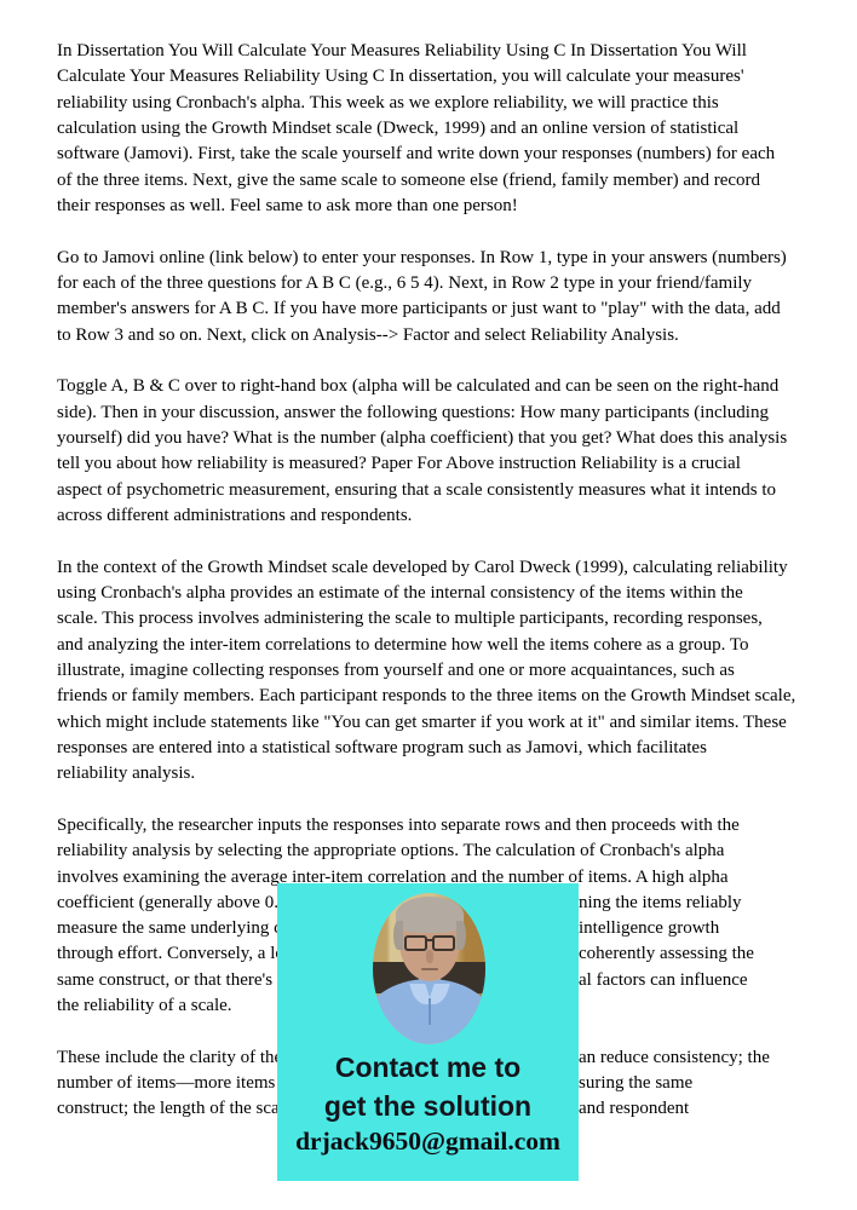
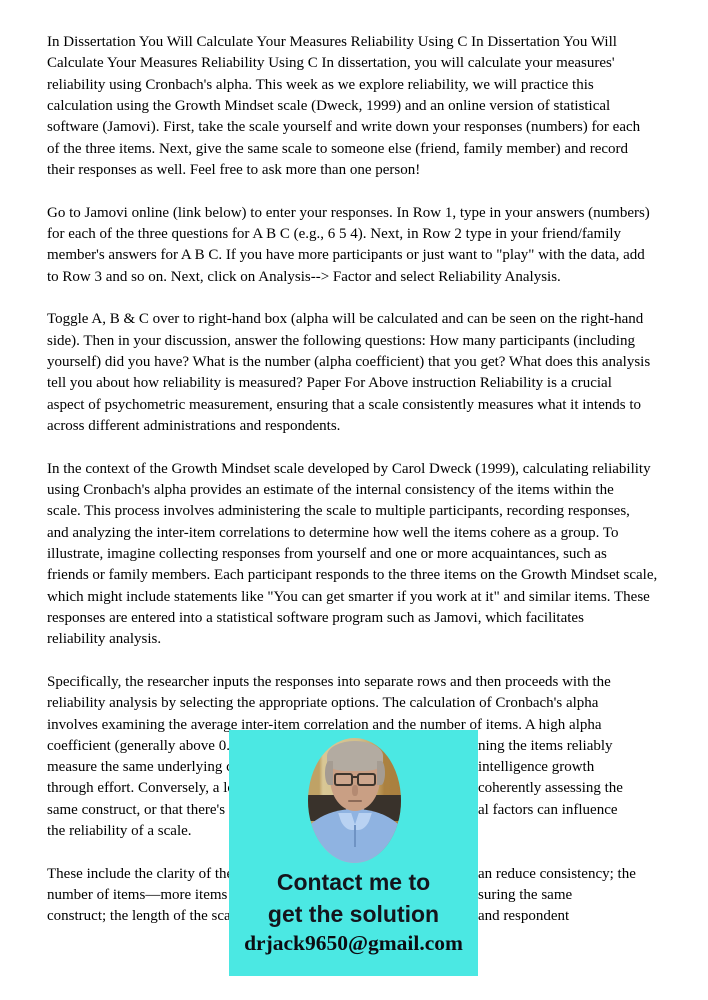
  In Dissertation You Will Calculate Your Measures Reliability Using C In Dissertation You Will
  Calculate Your Measures Reliability Using C In dissertation, you will calculate your measures'
  reliability using Cronbach's alpha. This week as we explore reliability, we will practice this
  calculation using the Growth Mindset scale (Dweck, 1999) and an online version of statistical
  software (Jamovi). First, take the scale yourself and write down your responses (numbers) for each
  of the three items. Next, give the same scale to someone else (friend, family member) and record
- their responses as well. Feel same to ask more than one person!
+ their responses as well. Feel free to ask more than one person!
  Go to Jamovi online (link below) to enter your responses. In Row 1, type in your answers (numbers)
  for each of the three questions for A B C (e.g., 6 5 4). Next, in Row 2 type in your friend/family
  member's answers for A B C. If you have more participants or just want to "play" with the data, add
  to Row 3 and so on. Next, click on Analysis--> Factor and select Reliability Analysis.
  Toggle A, B & C over to right-hand box (alpha will be calculated and can be seen on the right-hand
  side). Then in your discussion, answer the following questions: How many participants (including
  yourself) did you have? What is the number (alpha coefficient) that you get? What does this analysis
  tell you about how reliability is measured? Paper For Above instruction Reliability is a crucial
  aspect of psychometric measurement, ensuring that a scale consistently measures what it intends to
  across different administrations and respondents.
  In the context of the Growth Mindset scale developed by Carol Dweck (1999), calculating reliability
  using Cronbach's alpha provides an estimate of the internal consistency of the items within the
  scale. This process involves administering the scale to multiple participants, recording responses,
  and analyzing the inter-item correlations to determine how well the items cohere as a group. To
  illustrate, imagine collecting responses from yourself and one or more acquaintances, such as
  friends or family members. Each participant responds to the three items on the Growth Mindset scale,
  which might include statements like "You can get smarter if you work at it" and similar items. These
  responses are entered into a statistical software program such as Jamovi, which facilitates
  reliability analysis.
  Specifically, the researcher inputs the responses into separate rows and then proceeds with the
  reliability analysis by selecting the appropriate options. The calculation of Cronbach's alpha
  involves examining the average inter-item correlation and the number of items. A high alpha
  coefficient (generally above 0
  ning the items reliably
  measure the same underlying
  intelligence growth
  through effort. Conversely, a l
  coherently assessing the
  same construct, or that there's
  al factors can influence
  the reliability of a scale.
  These include the clarity of th
  an reduce consistency; the
  number of items—more items
  suring the same
  construct; the length of the sca
  and respondent
  Contact me to
  get the solution
  drjack9650@gmail.com
